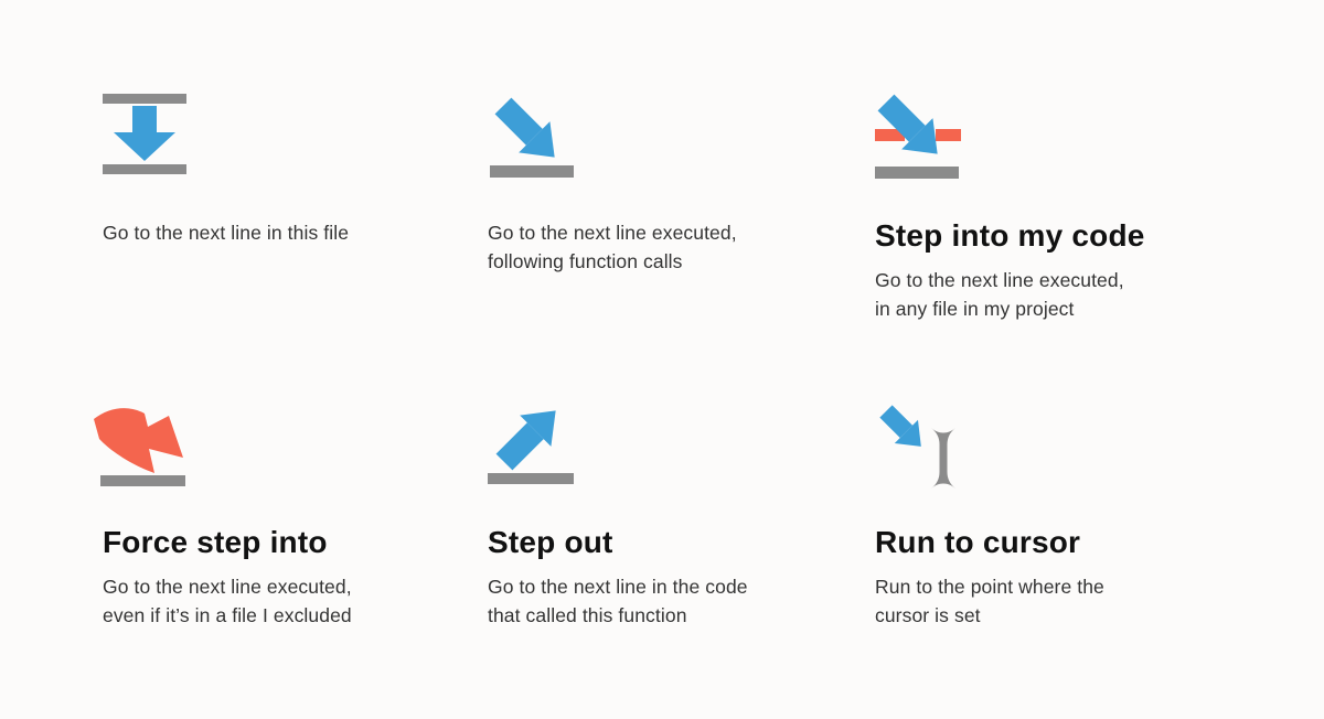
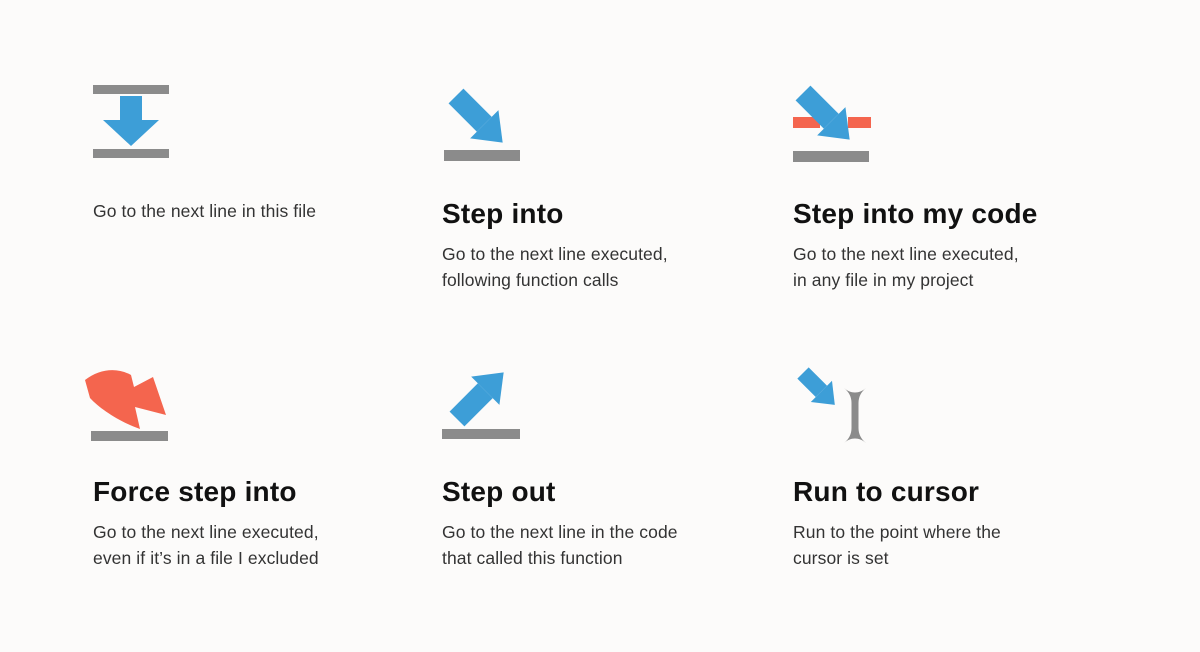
  Go to the next line in this file
+ Step into
  Go to the next line executed,
  following function calls
  Step into my code
  Go to the next line executed,
  in any file in my project
  Force step into
  Go to the next line executed,
  even if it’s in a file I excluded
  Step out
  Go to the next line in the code
  that called this function
  Run to cursor
  Run to the point where the
  cursor is set
